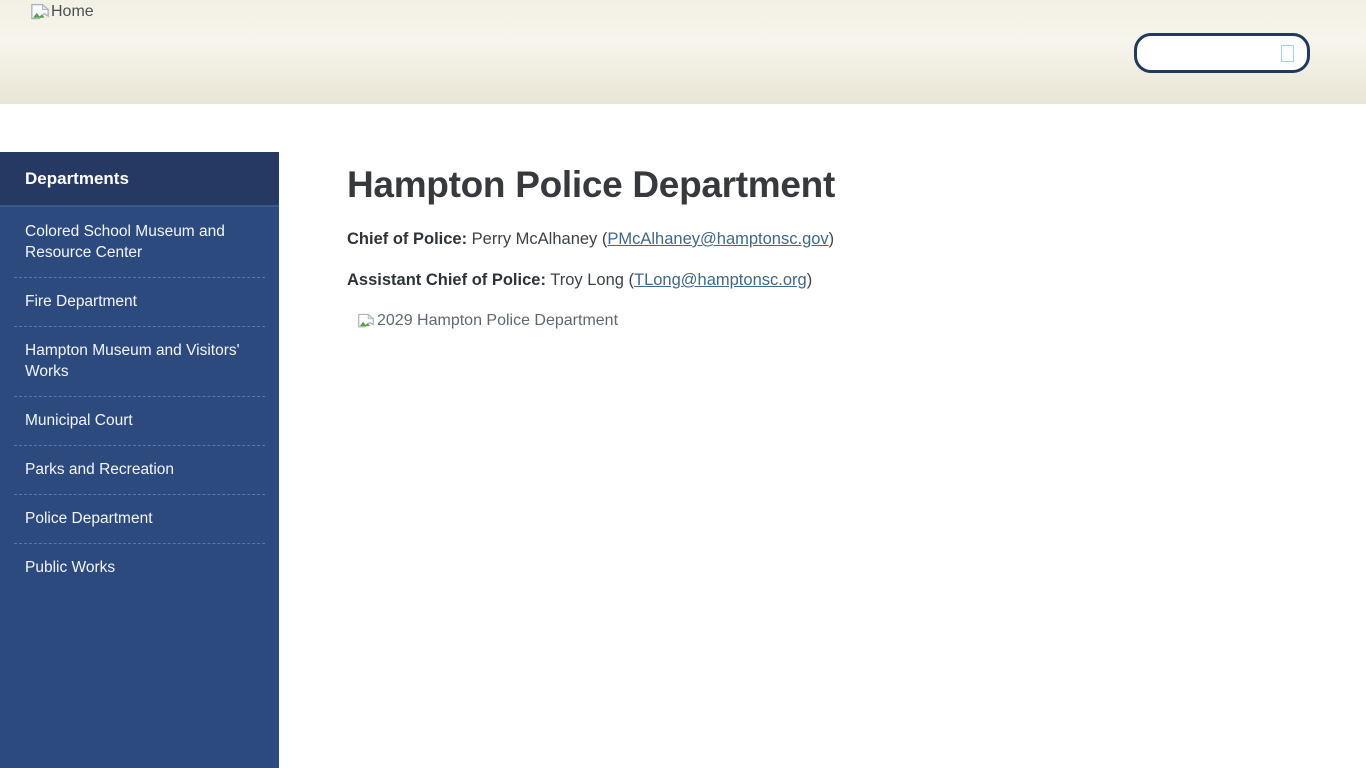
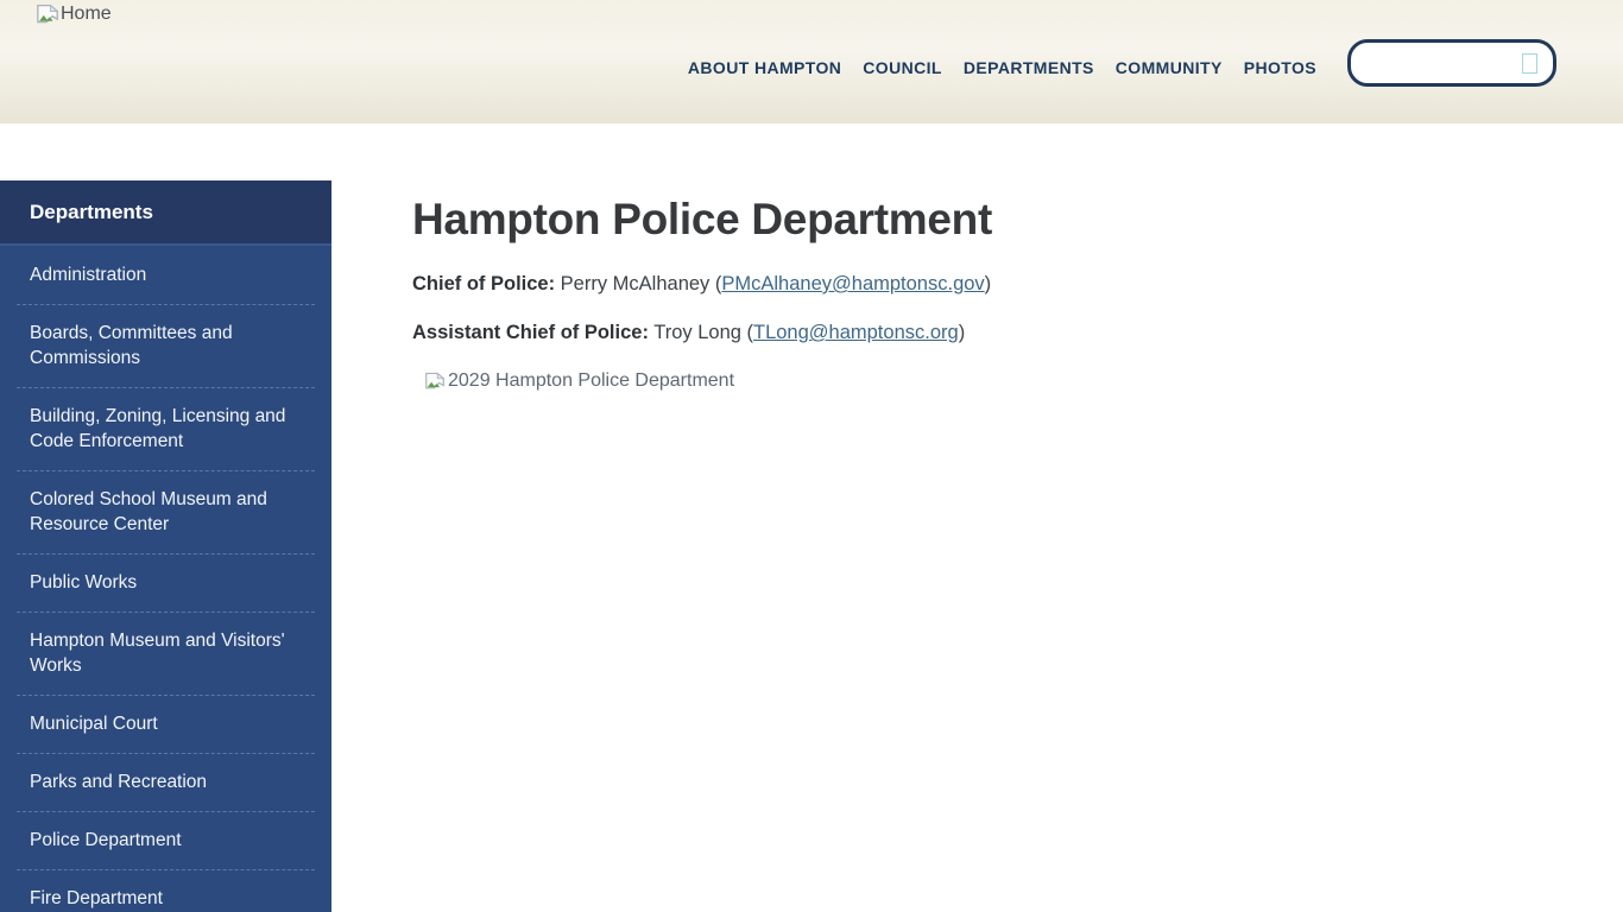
  Home
+ ABOUT HAMPTON
+ COUNCIL
+ DEPARTMENTS
+ COMMUNITY
+ PHOTOS
  Departments
+ Administration
+ Boards, Committees and Commissions
+ Building, Zoning, Licensing and Code Enforcement
  Colored School Museum and Resource Center
- Fire Department
+ Public Works
  Hampton Museum and Visitors' Works
  Municipal Court
  Parks and Recreation
  Police Department
- Public Works
+ Fire Department
  Hampton Police Department
  Chief of Police: Perry McAlhaney (PMcAlhaney@hamptonsc.gov)
  Assistant Chief of Police: Troy Long (TLong@hamptonsc.org)
  2029 Hampton Police Department
